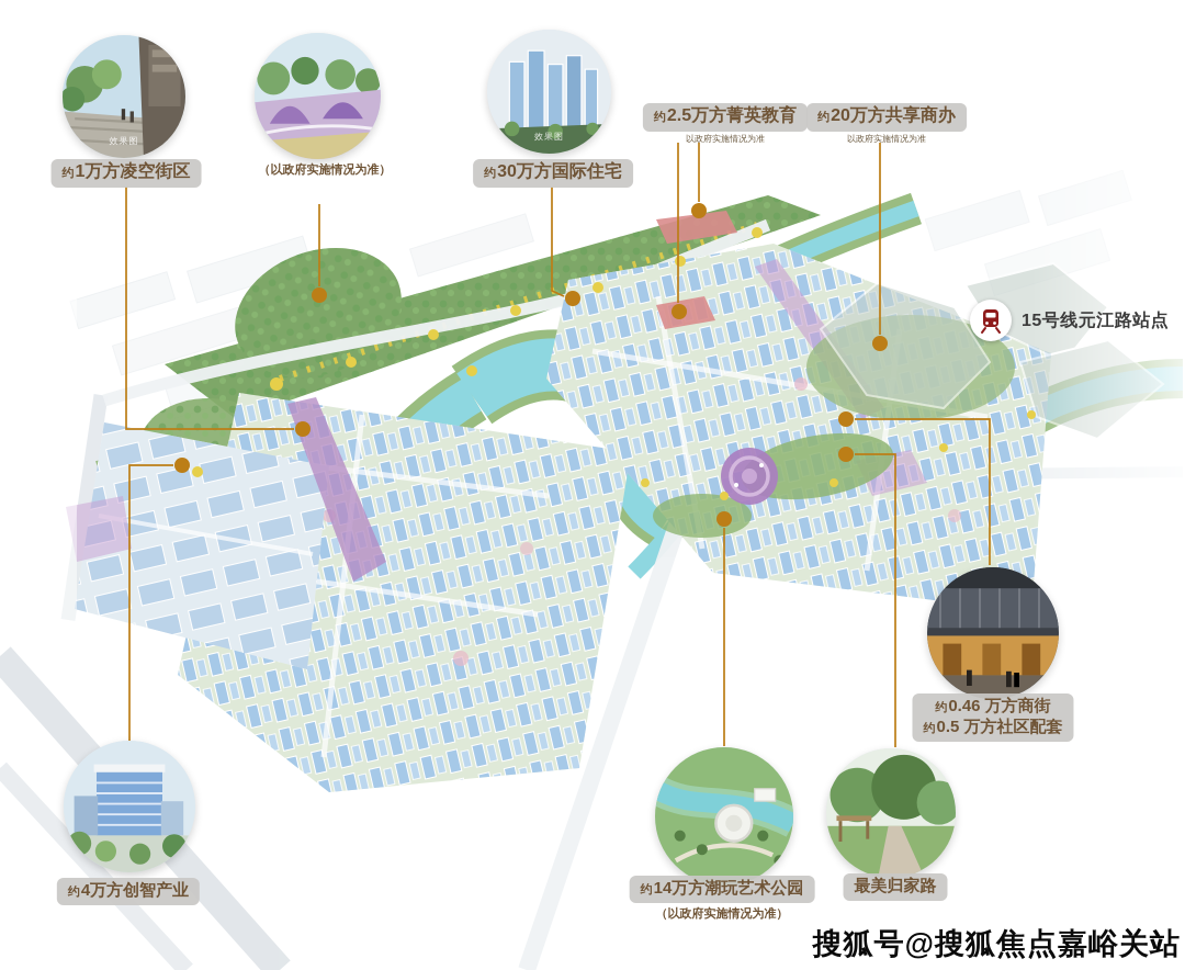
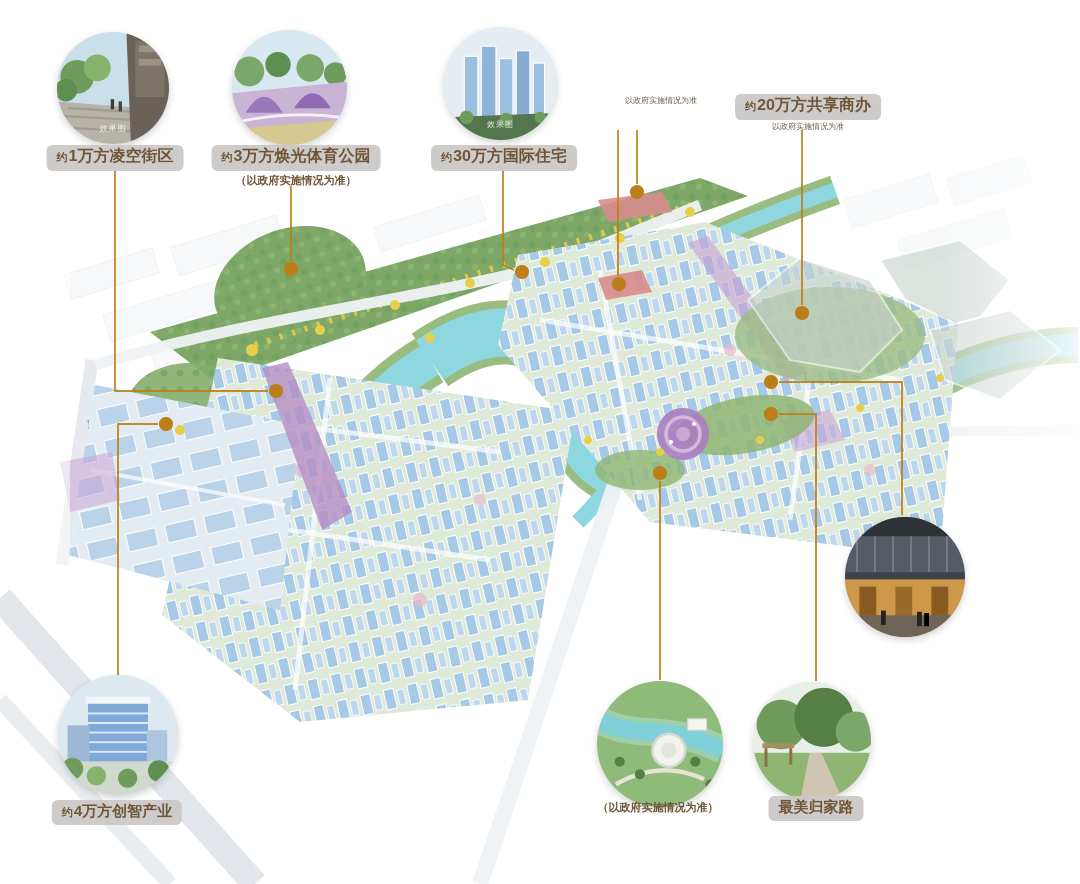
  效果图
  效果图
  约1万方凌空街区
+ 约3万方焕光体育公园
  （以政府实施情况为准）
  约30万方国际住宅
- 约2.5万方菁英教育
  以政府实施情况为准
  约20万方共享商办
  以政府实施情况为准
- 15号线元江路站点
- 约0.46 万方商街
- 约0.5 万方社区配套
- 约14万方潮玩艺术公园
  （以政府实施情况为准）
  最美归家路
  约4万方创智产业
- 搜狐号@搜狐焦点嘉峪关站
